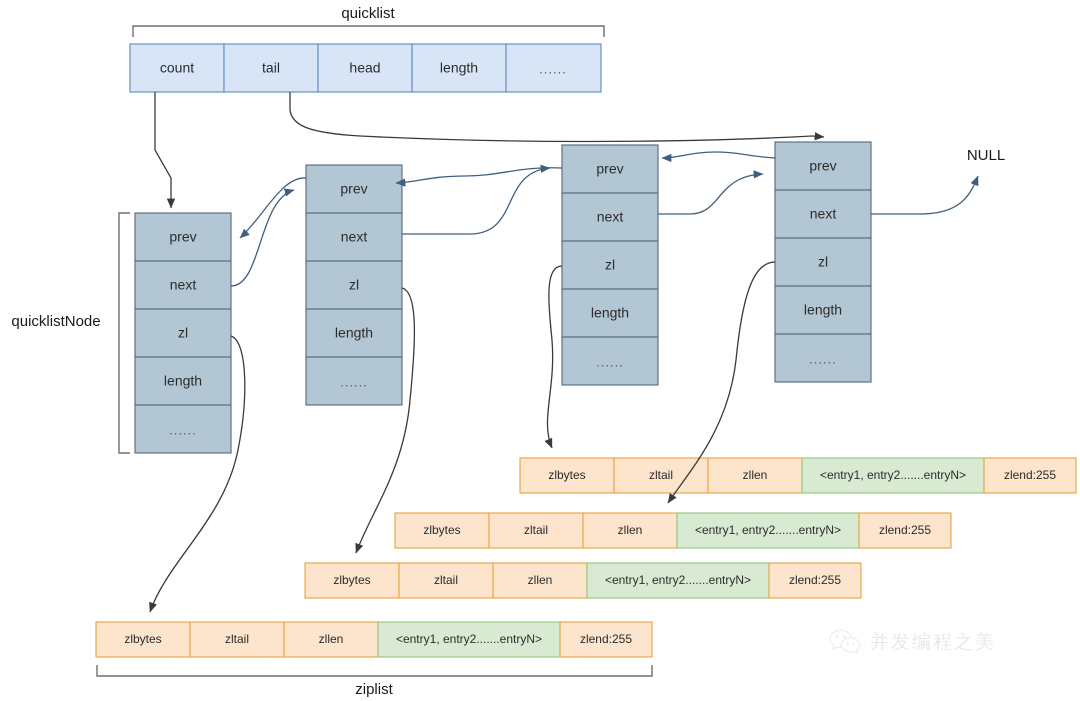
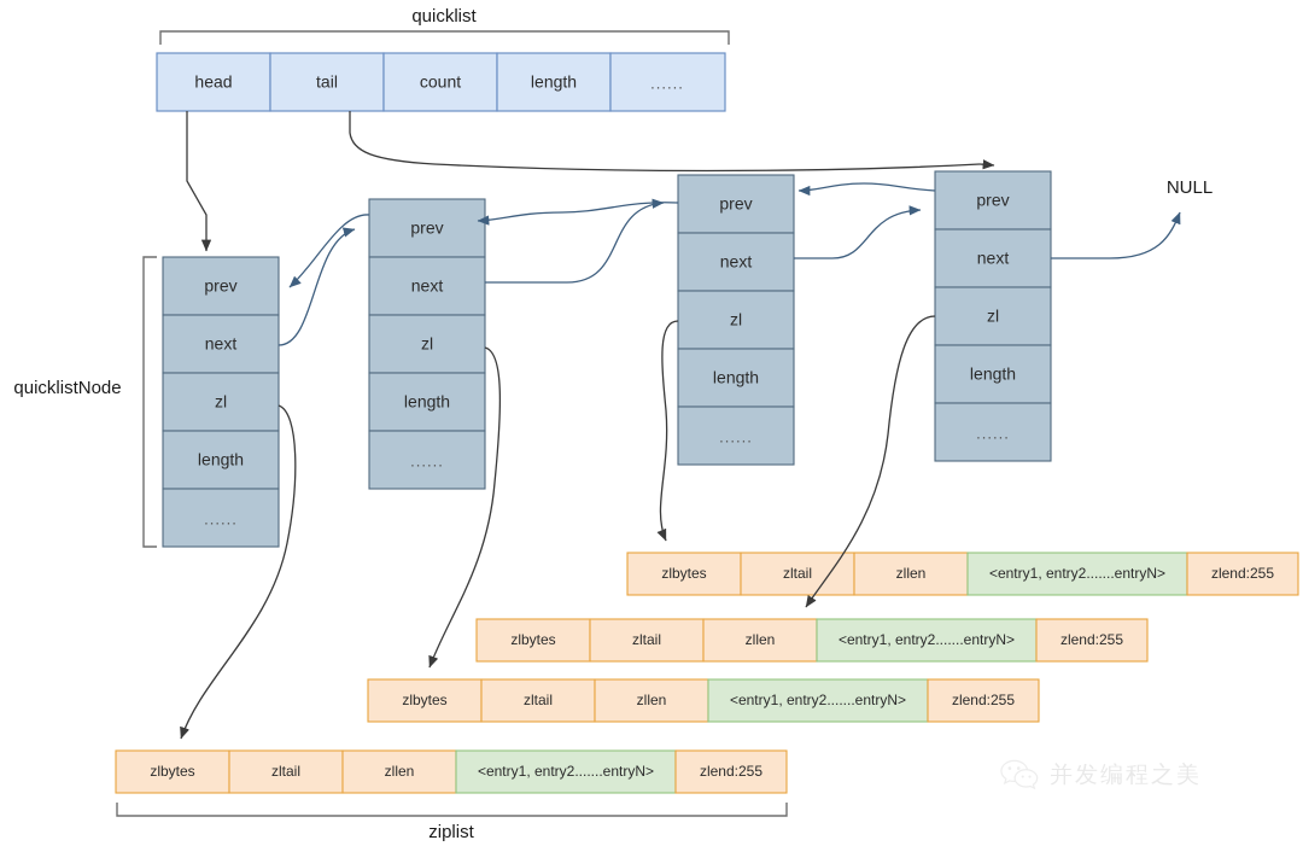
  quicklist
- count
+ head
  tail
- head
+ count
  length
  ......
  quicklistNode
  prev
  next
  zl
  length
  ......
  prev
  next
  zl
  length
  ......
  prev
  next
  zl
  length
  ......
  prev
  next
  zl
  length
  ......
  zlbytes
  zltail
  zllen
  <entry1, entry2.......entryN>
  zlend:255
  zlbytes
  zltail
  zllen
  <entry1, entry2.......entryN>
  zlend:255
  zlbytes
  zltail
  zllen
  <entry1, entry2.......entryN>
  zlend:255
  zlbytes
  zltail
  zllen
  <entry1, entry2.......entryN>
  zlend:255
  ziplist
  NULL
